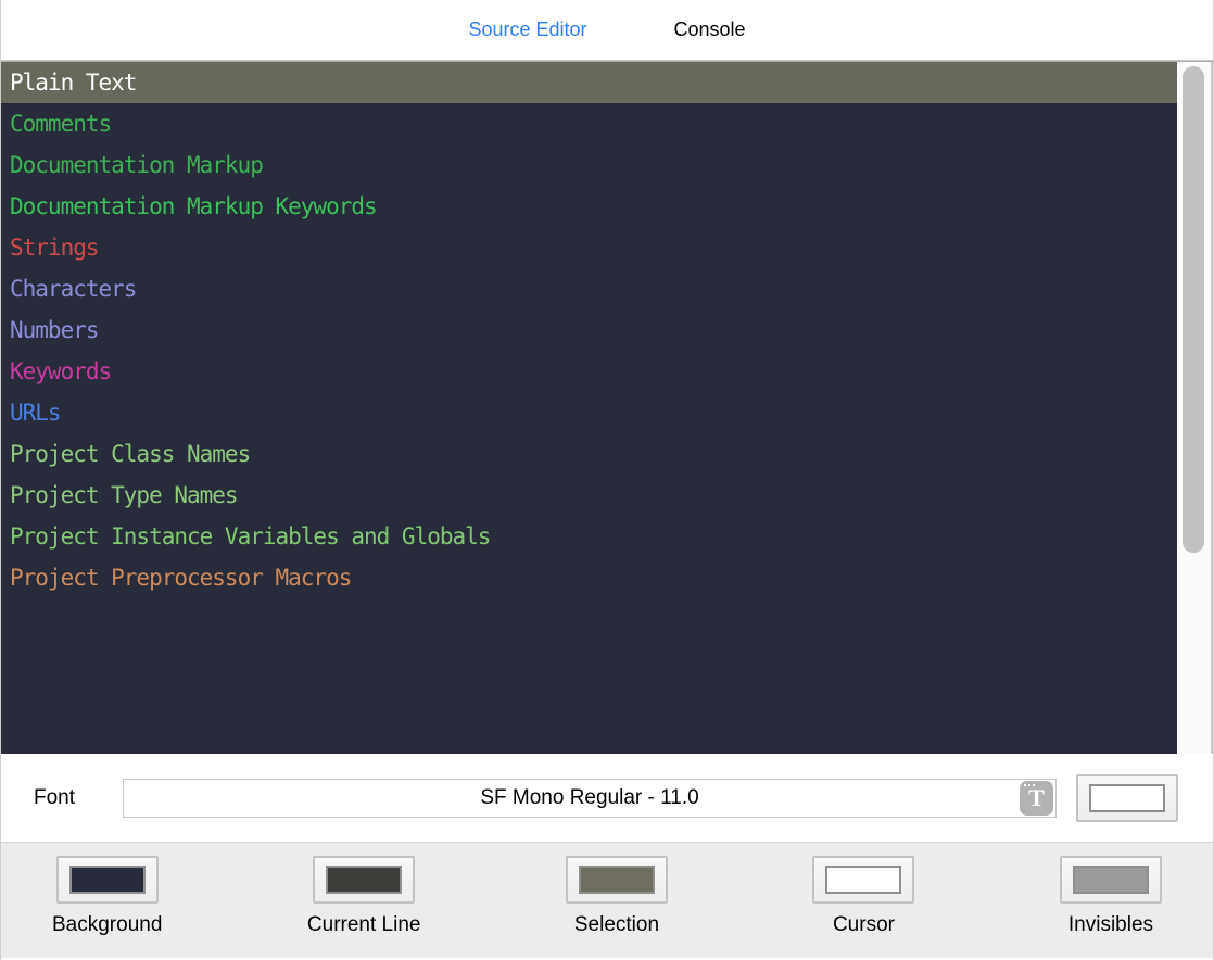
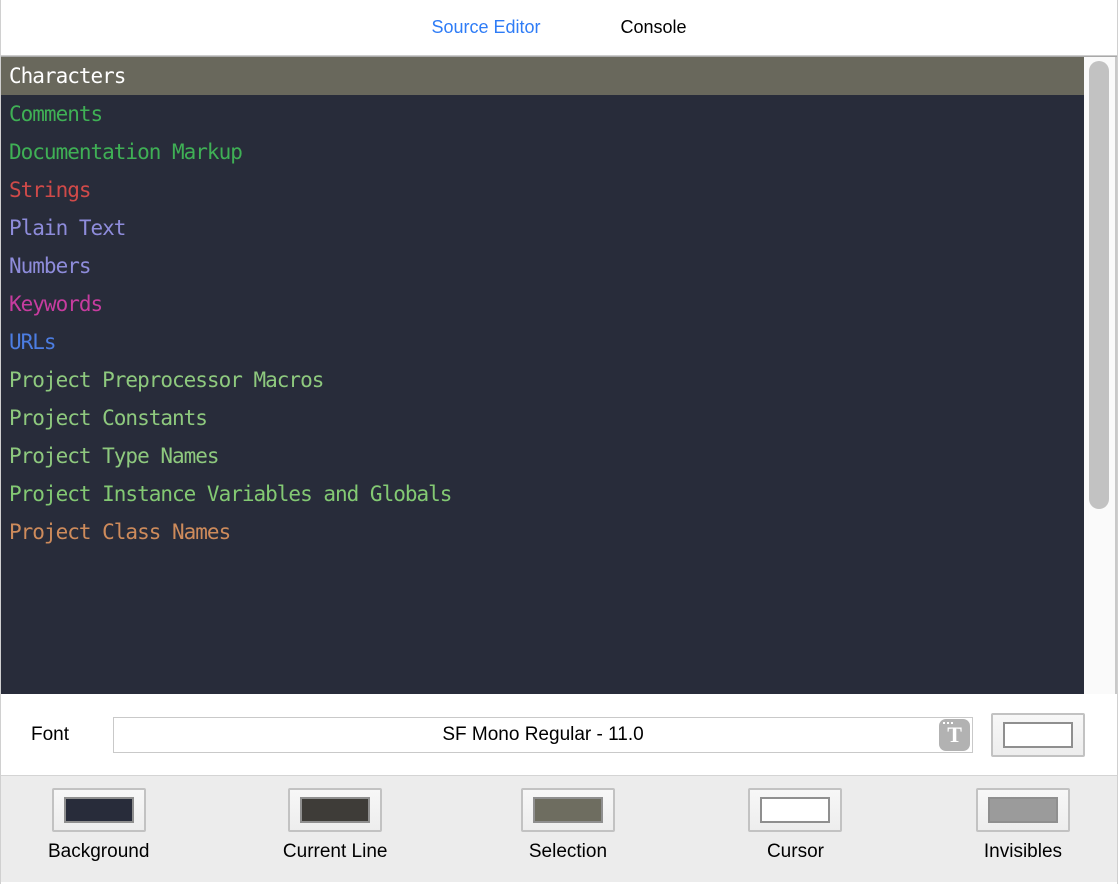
  Source Editor
  Console
- Plain Text
+ Characters
  Comments
  Documentation Markup
- Documentation Markup Keywords
  Strings
- Characters
+ Plain Text
  Numbers
  Keywords
  URLs
- Project Class Names
+ Project Preprocessor Macros
+ Project Constants
  Project Type Names
  Project Instance Variables and Globals
- Project Preprocessor Macros
+ Project Class Names
  Font
  SF Mono Regular - 11.0
  T
  Background
  Current Line
  Selection
  Cursor
  Invisibles
